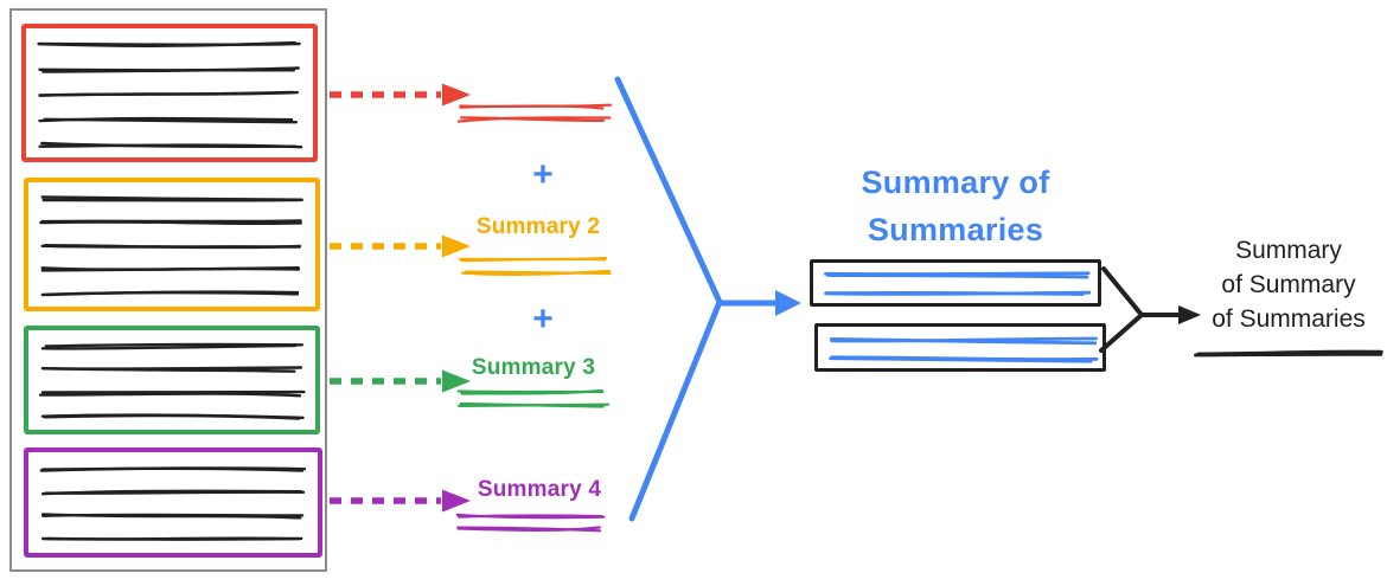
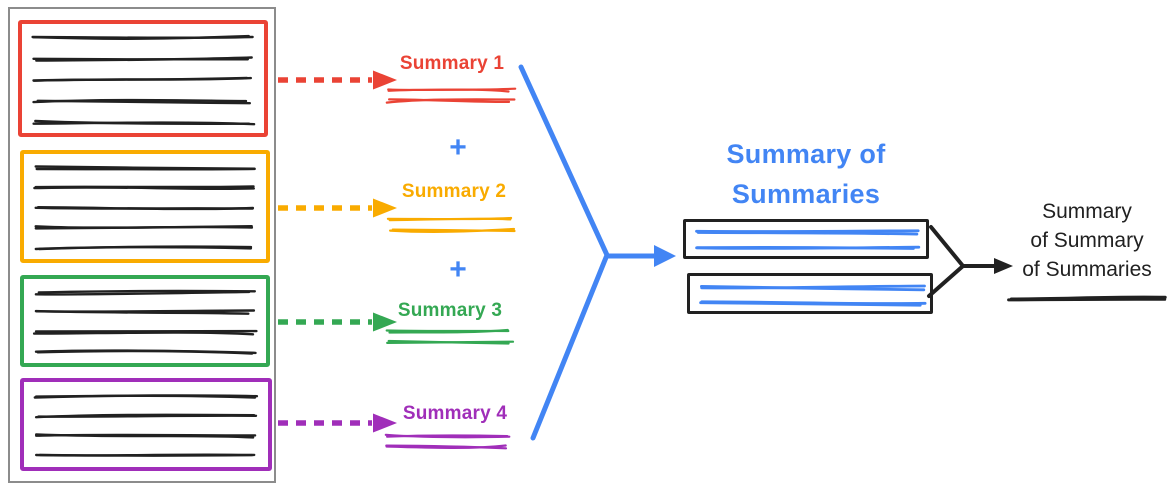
+ Summary 1
  Summary 2
  Summary 3
  Summary 4
  +
  +
  Summary of
  Summaries
  Summary
  of Summary
  of Summaries
